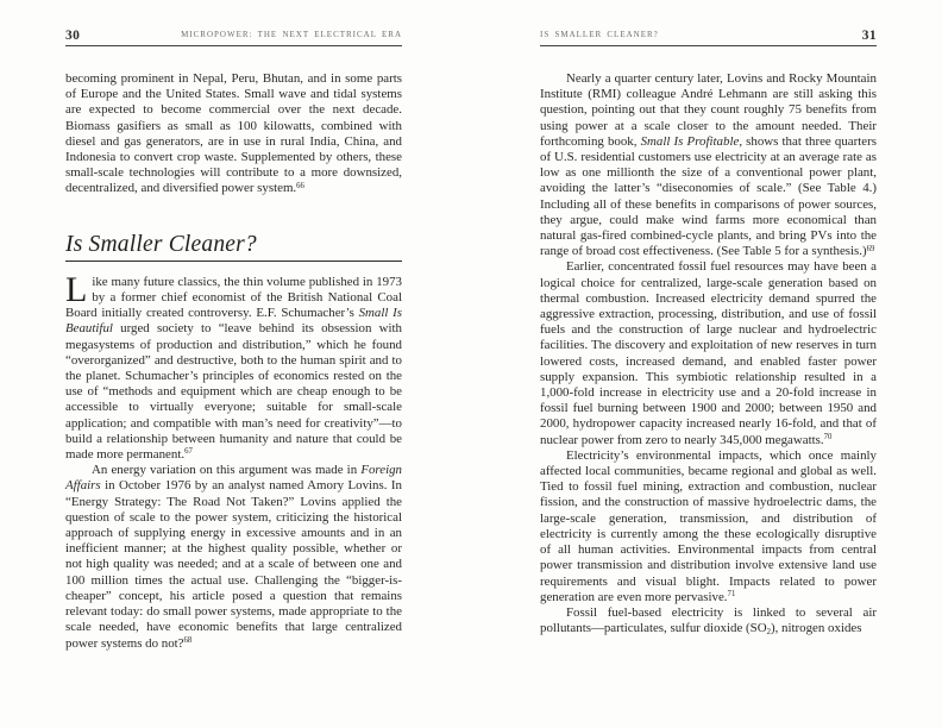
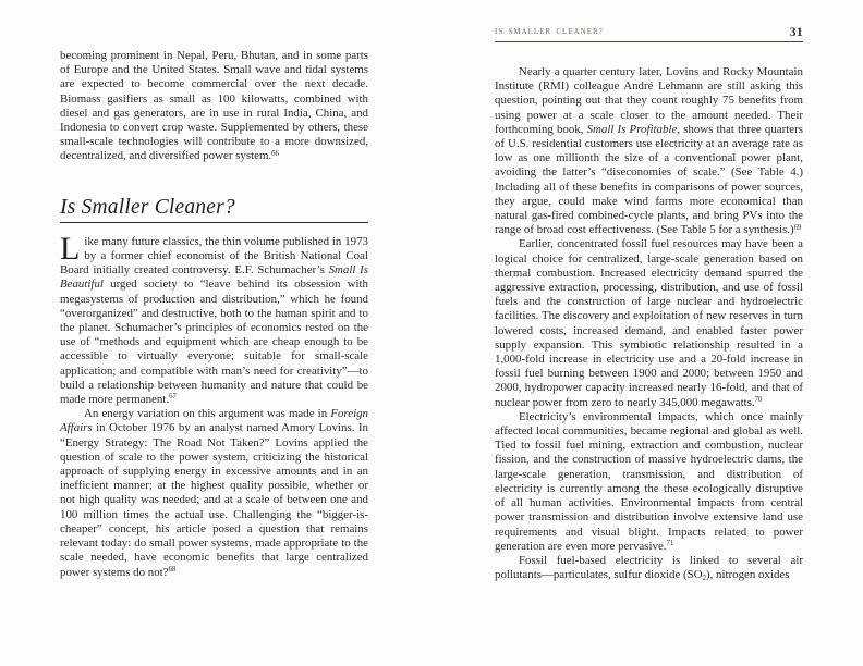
- 30
- MICROPOWER: THE NEXT ELECTRICAL ERA
  becoming prominent in Nepal, Peru, Bhutan, and in some parts of Europe and the United States. Small wave and tidal systems are expected to become commercial over the next decade. Biomass gasifiers as small as 100 kilowatts, combined with diesel and gas generators, are in use in rural India, China, and Indonesia to convert crop waste. Supplemented by others, these small-scale technologies will contribute to a more downsized, decentralized, and diversified power system.
  Is Smaller Cleaner?
  L
  ike many future classics, the thin volume published in 1973 by a former chief economist of the British National Coal Board initially created controversy. E.F. Schumacher’s Small Is Beautiful urged society to “leave behind its obsession with megasystems of production and distribution,” which he found “overorganized” and destructive, both to the human spirit and to the planet. Schumacher’s principles of economics rested on the use of “methods and equipment which are cheap enough to be accessible to virtually everyone; suitable for small-scale application; and compatible with man’s need for creativity”—to build a relationship between humanity and nature that could be made more permanent.
  An energy variation on this argument was made in Foreign Affairs in October 1976 by an analyst named Amory Lovins. In “Energy Strategy: The Road Not Taken?” Lovins applied the question of scale to the power system, criticizing the historical approach of supplying energy in excessive amounts and in an inefficient manner; at the highest quality possible, whether or not high quality was needed; and at a scale of between one and 100 million times the actual use. Challenging the “bigger-is-cheaper” concept, his article posed a question that remains relevant today: do small power systems, made appropriate to the scale needed, have economic benefits that large centralized power systems do not?
  IS SMALLER CLEANER?
  31
  Nearly a quarter century later, Lovins and Rocky Mountain Institute (RMI) colleague André Lehmann are still asking this question, pointing out that they count roughly 75 benefits from using power at a scale closer to the amount needed. Their forthcoming book, Small Is Profitable, shows that three quarters of U.S. residential customers use electricity at an average rate as low as one millionth the size of a conventional power plant, avoiding the latter’s “diseconomies of scale.” (See Table 4.) Including all of these benefits in comparisons of power sources, they argue, could make wind farms more economical than natural gas-fired combined-cycle plants, and bring PVs into the range of broad cost effectiveness. (See Table 5 for a synthesis.)
  Earlier, concentrated fossil fuel resources may have been a logical choice for centralized, large-scale generation based on thermal combustion. Increased electricity demand spurred the aggressive extraction, processing, distribution, and use of fossil fuels and the construction of large nuclear and hydroelectric facilities. The discovery and exploitation of new reserves in turn lowered costs, increased demand, and enabled faster power supply expansion. This symbiotic relationship resulted in a 1,000-fold increase in electricity use and a 20-fold increase in fossil fuel burning between 1900 and 2000; between 1950 and 2000, hydropower capacity increased nearly 16-fold, and that of nuclear power from zero to nearly 345,000 megawatts.
  Electricity’s environmental impacts, which once mainly affected local communities, became regional and global as well. Tied to fossil fuel mining, extraction and combustion, nuclear fission, and the construction of massive hydroelectric dams, the large-scale generation, transmission, and distribution of electricity is currently among the these ecologically disruptive of all human activities. Environmental impacts from central power transmission and distribution involve extensive land use requirements and visual blight. Impacts related to power generation are even more pervasive.
  Fossil fuel-based electricity is linked to several air pollutants—particulates, sulfur dioxide (SO ), nitrogen oxides
